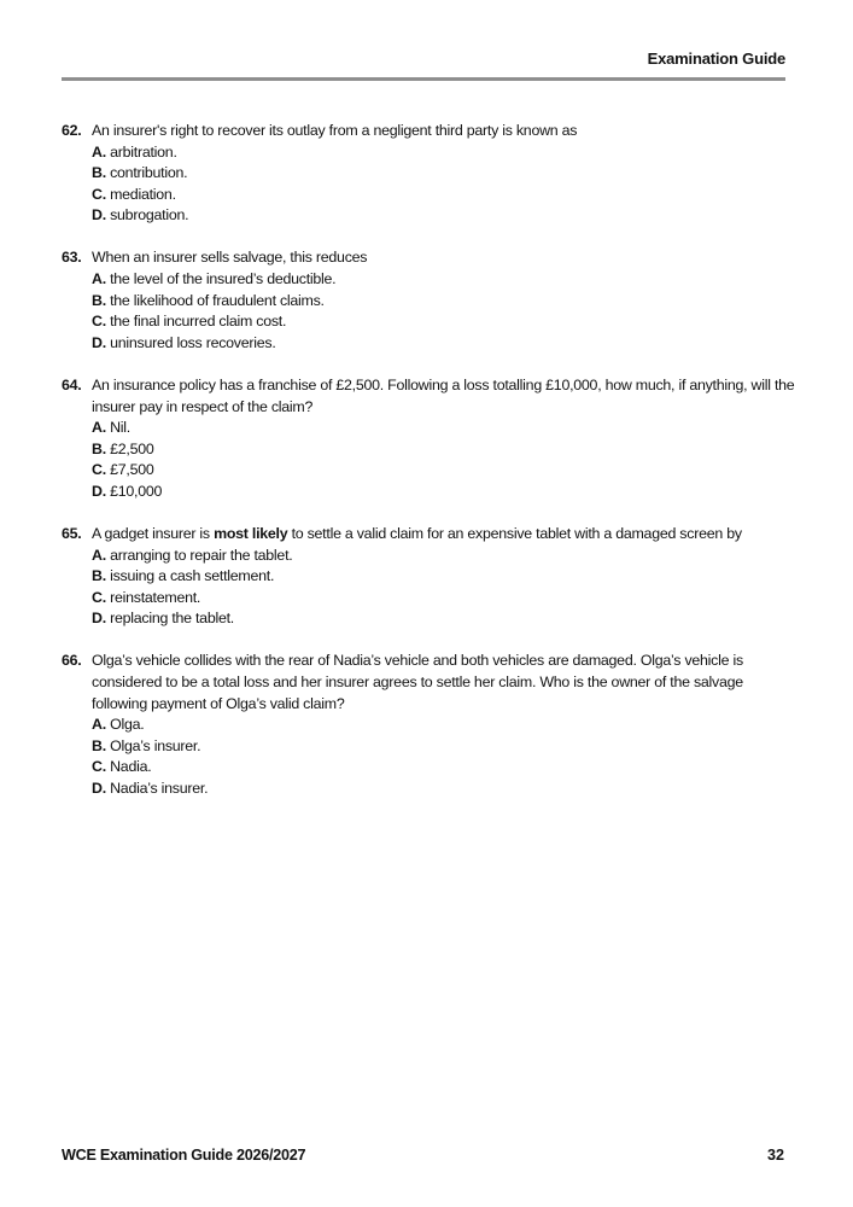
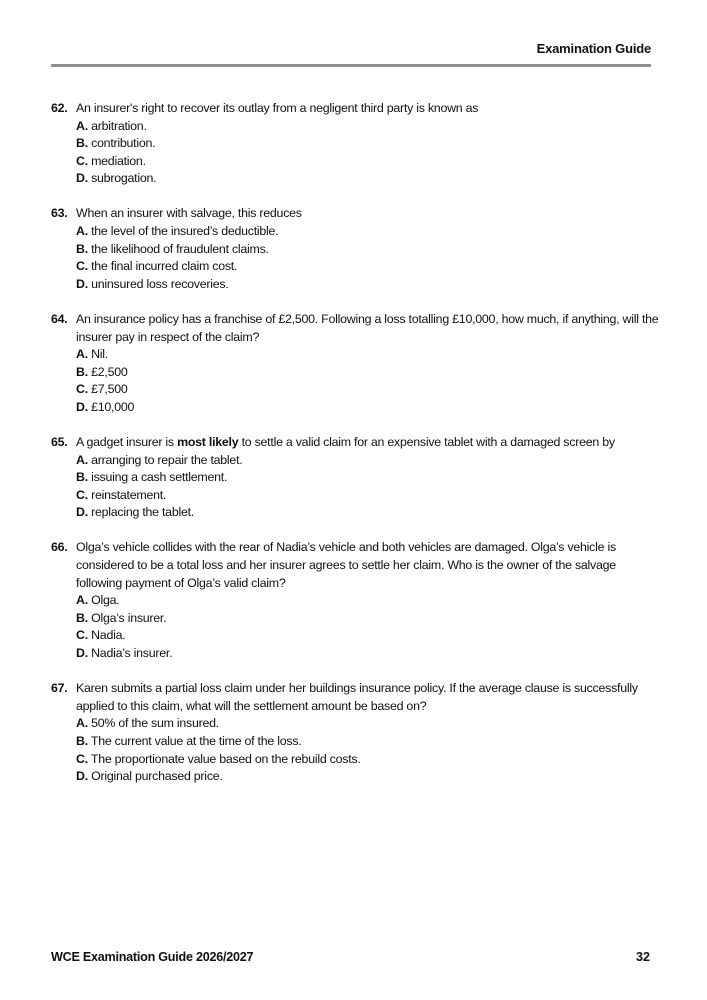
  Examination Guide
  62.
  An insurer's right to recover its outlay from a negligent third party is known as
  A. arbitration.
  B. contribution.
  C. mediation.
  D. subrogation.
  63.
- When an insurer sells salvage, this reduces
+ When an insurer with salvage, this reduces
  A. the level of the insured’s deductible.
  B. the likelihood of fraudulent claims.
  C. the final incurred claim cost.
  D. uninsured loss recoveries.
  64.
  An insurance policy has a franchise of £2,500. Following a loss totalling £10,000, how much, if anything, will the insurer pay in respect of the claim?
  A. Nil.
  B. £2,500
  C. £7,500
  D. £10,000
  65.
  A gadget insurer is most likely to settle a valid claim for an expensive tablet with a damaged screen by
  A. arranging to repair the tablet.
  B. issuing a cash settlement.
  C. reinstatement.
  D. replacing the tablet.
  66.
  Olga’s vehicle collides with the rear of Nadia’s vehicle and both vehicles are damaged. Olga’s vehicle is considered to be a total loss and her insurer agrees to settle her claim. Who is the owner of the salvage following payment of Olga’s valid claim?
  A. Olga.
  B. Olga’s insurer.
  C. Nadia.
  D. Nadia’s insurer.
+ 67.
+ Karen submits a partial loss claim under her buildings insurance policy. If the average clause is successfully applied to this claim, what will the settlement amount be based on?
+ A. 50% of the sum insured.
+ B. The current value at the time of the loss.
+ C. The proportionate value based on the rebuild costs.
+ D. Original purchased price.
  WCE Examination Guide 2026/2027
  32
